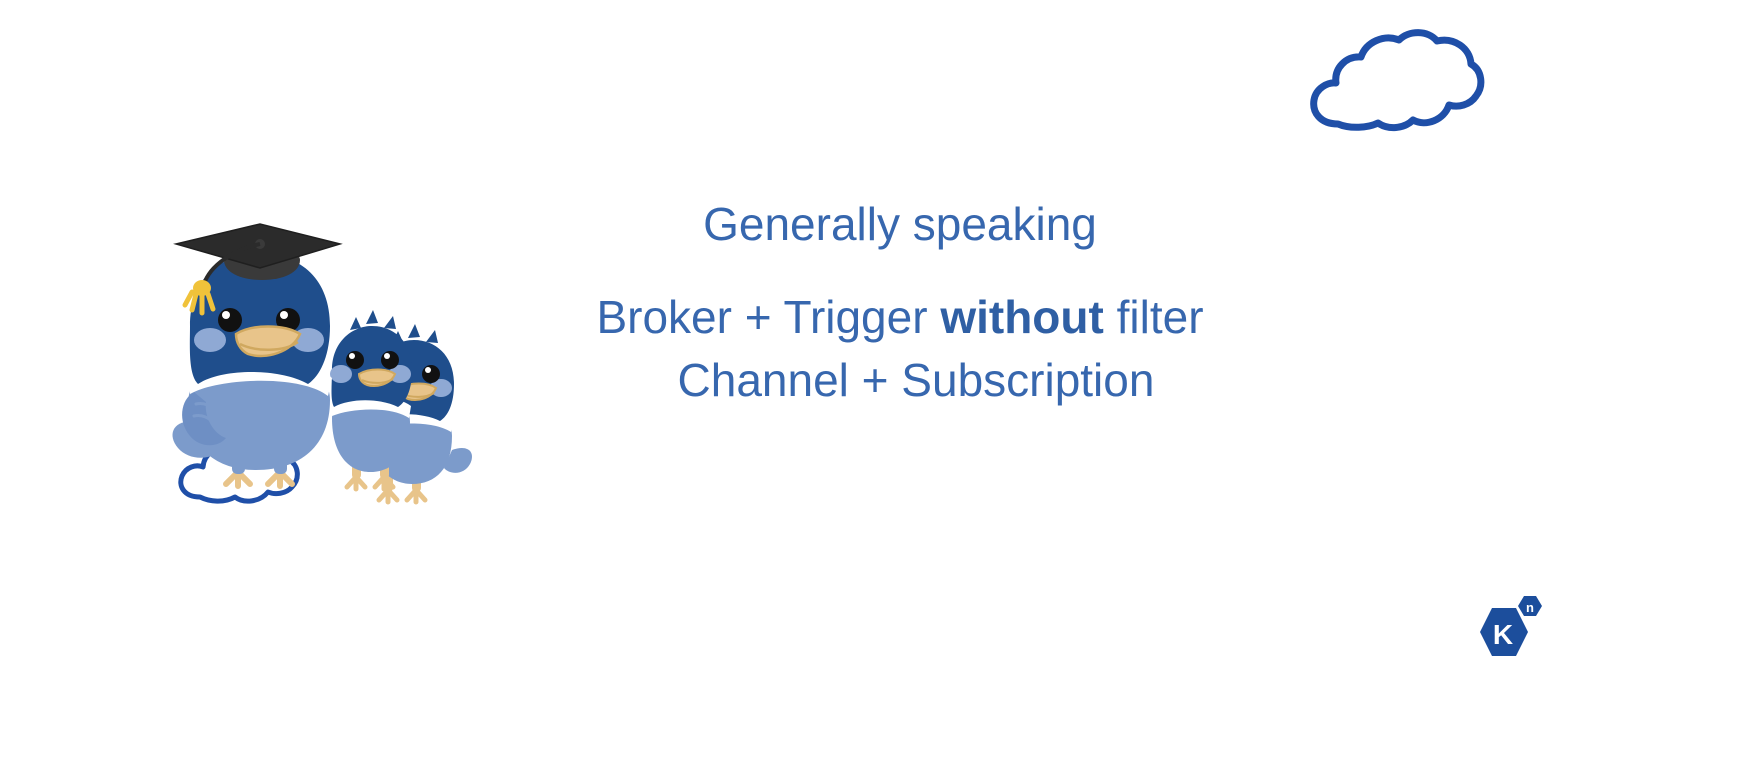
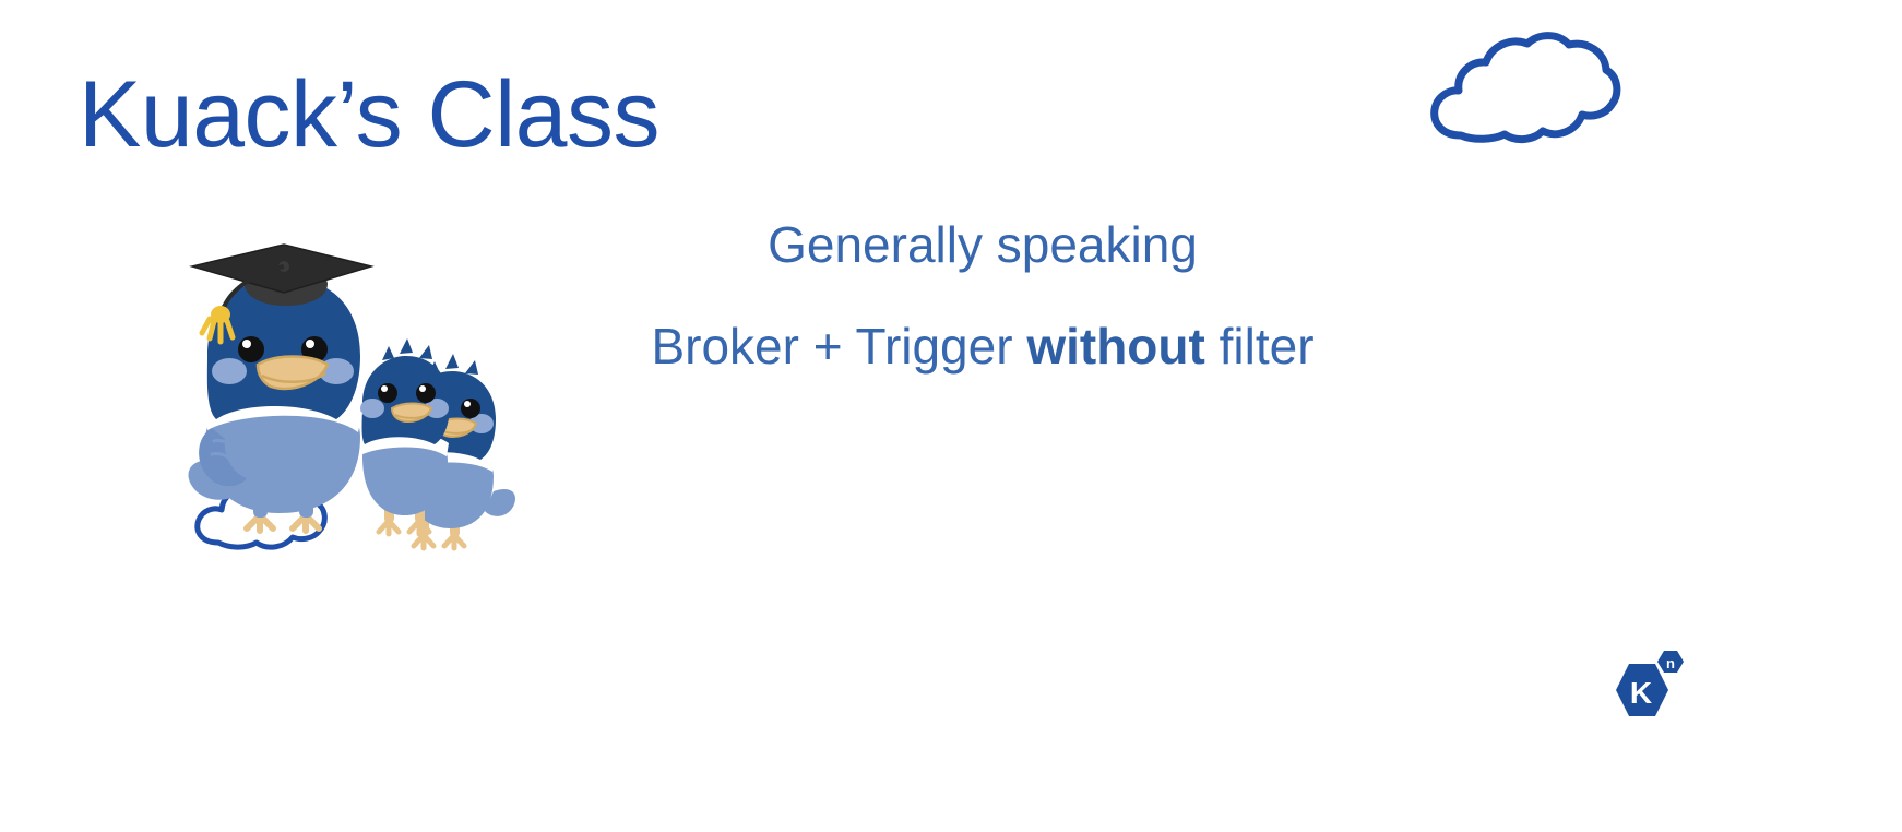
+ Kuack’s Class
  Generally speaking
  Broker + Trigger without filter
- Channel + Subscription
  K
  n
